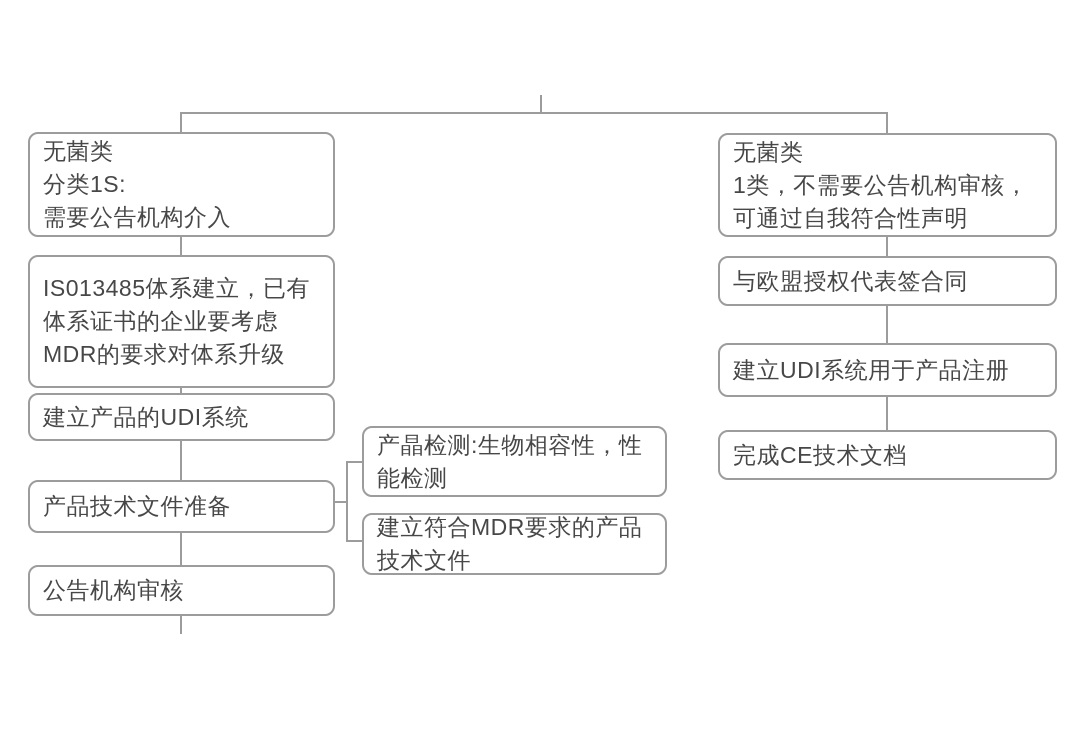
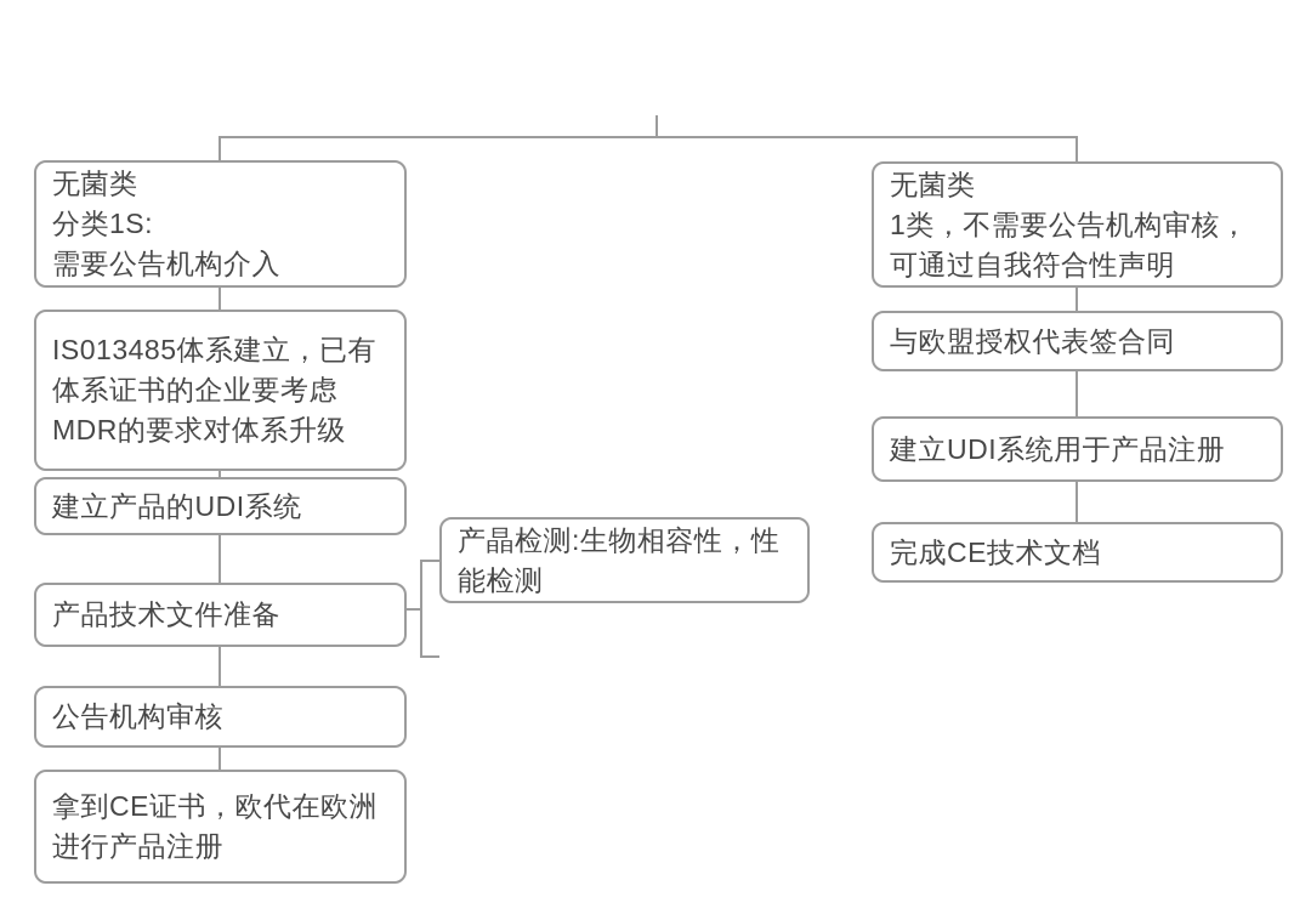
  无菌类
  分类1S:
  需要公告机构介入
  IS013485体系建立，已有
  体系证书的企业要考虑
  MDR的要求对体系升级
  建立产品的UDI系统
  产品技术文件准备
  公告机构审核
+ 拿到CE证书，欧代在欧洲
+ 进行产品注册
  产晶检测:生物相容性，性
  能检测
- 建立符合MDR要求的产品
- 技术文件
  无菌类
  1类，不需要公告机构审核，
  可通过自我符合性声明
  与欧盟授权代表签合同
  建立UDI系统用于产品注册
  完成CE技术文档
